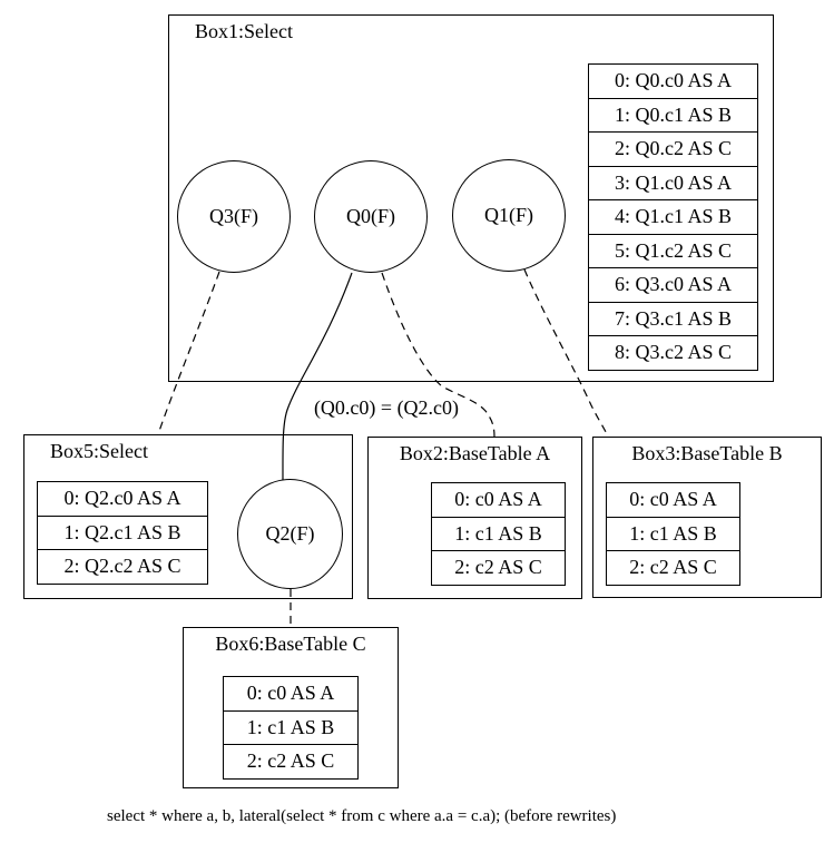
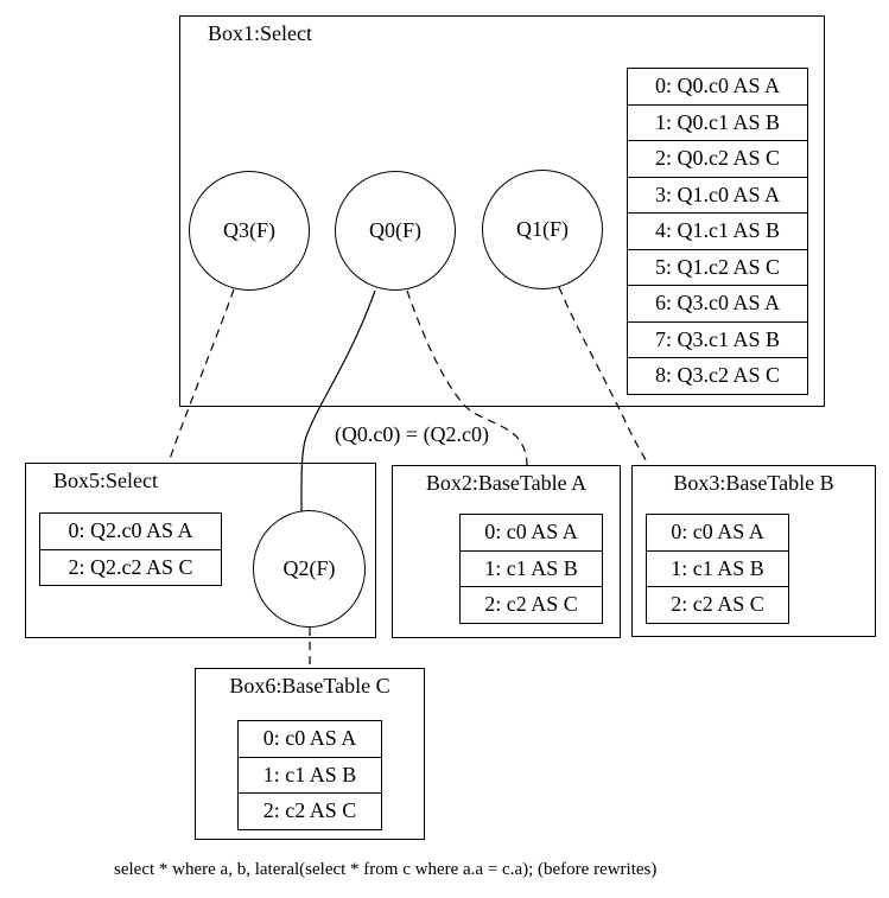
  Box1:Select
  0: Q0.c0 AS A
  1: Q0.c1 AS B
  2: Q0.c2 AS C
  3: Q1.c0 AS A
  4: Q1.c1 AS B
  5: Q1.c2 AS C
  6: Q3.c0 AS A
  7: Q3.c1 AS B
  8: Q3.c2 AS C
  Box5:Select
  0: Q2.c0 AS A
- 1: Q2.c1 AS B
  2: Q2.c2 AS C
  Box2:BaseTable A
  0: c0 AS A
  1: c1 AS B
  2: c2 AS C
  Box3:BaseTable B
  0: c0 AS A
  1: c1 AS B
  2: c2 AS C
  Box6:BaseTable C
  0: c0 AS A
  1: c1 AS B
  2: c2 AS C
  Q3(F)
  Q0(F)
  Q1(F)
  Q2(F)
  (Q0.c0) = (Q2.c0)
  select * where a, b, lateral(select * from c where a.a = c.a); (before rewrites)
